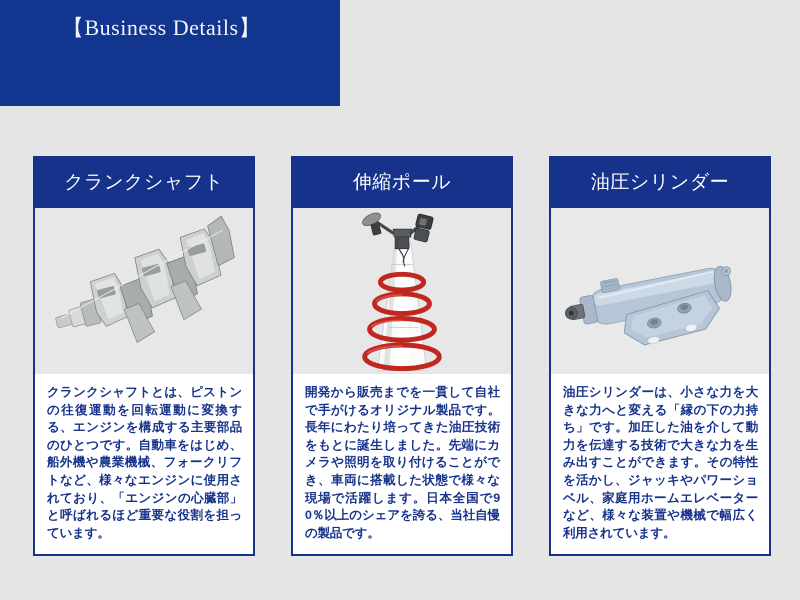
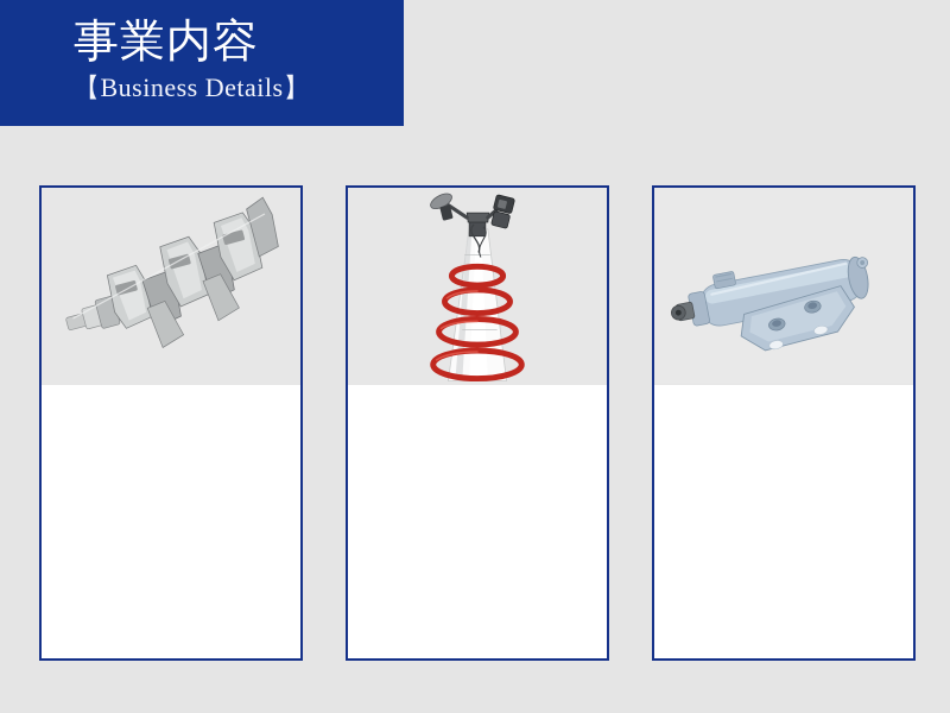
+ 事業内容
  【Business Details】
- クランクシャフト
- クランクシャフトとは、ピストンの往復運動を回転運動に変換する、エンジンを構成する主要部品のひとつです。自動車をはじめ、船外機や農業機械、フォークリフトなど、様々なエンジンに使用されており、「エンジンの心臓部」と呼ばれるほど重要な役割を担っています。
- 伸縮ポール
- 開発から販売までを一貫して自社で手がけるオリジナル製品です。長年にわたり培ってきた油圧技術をもとに誕生しました。先端にカメラや照明を取り付けることができ、車両に搭載した状態で様々な現場で活躍します。日本全国で90％以上のシェアを誇る、当社自慢の製品です。
- 油圧シリンダー
- 油圧シリンダーは、小さな力を大きな力へと変える「縁の下の力持ち」です。加圧した油を介して動力を伝達する技術で大きな力を生み出すことができます。その特性を活かし、ジャッキやパワーショベル、家庭用ホームエレベーターなど、様々な装置や機械で幅広く利用されています。
